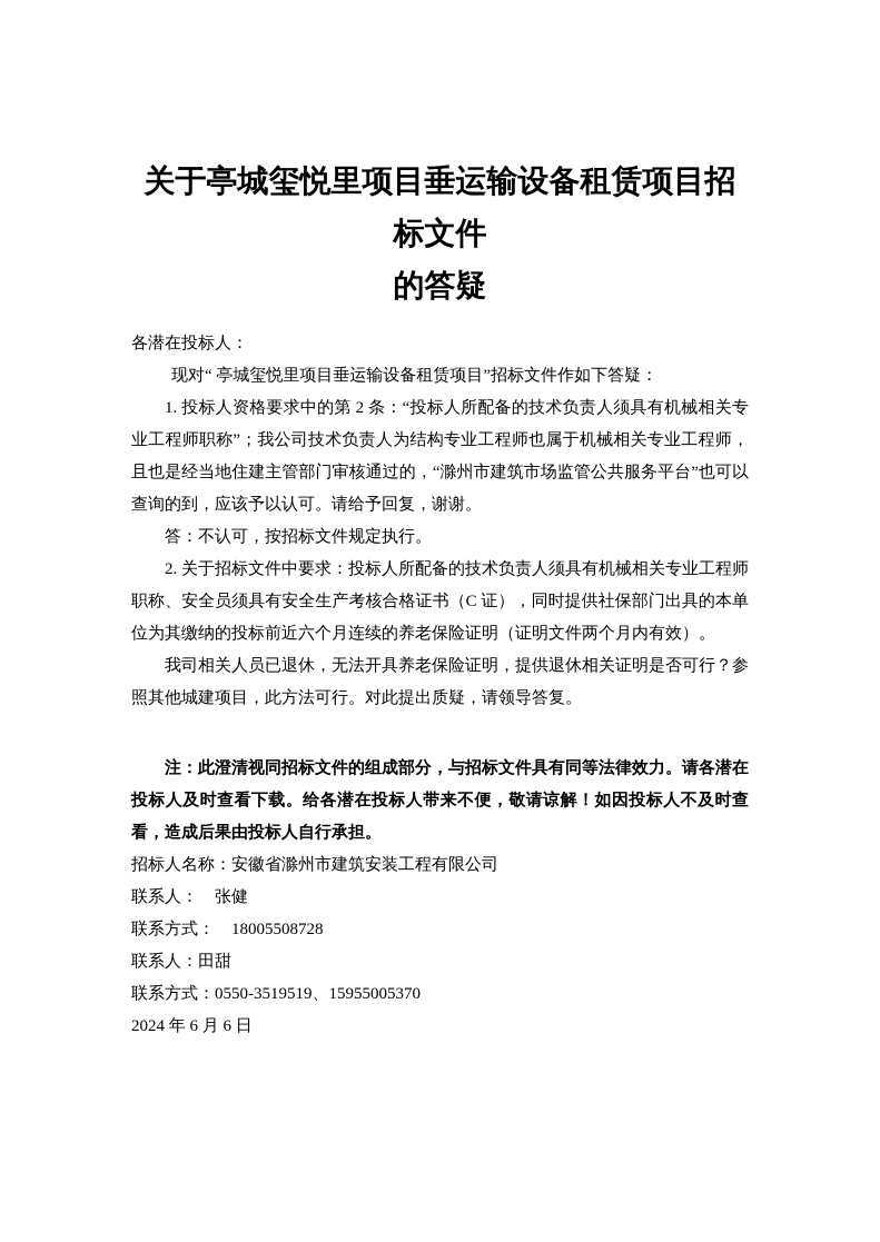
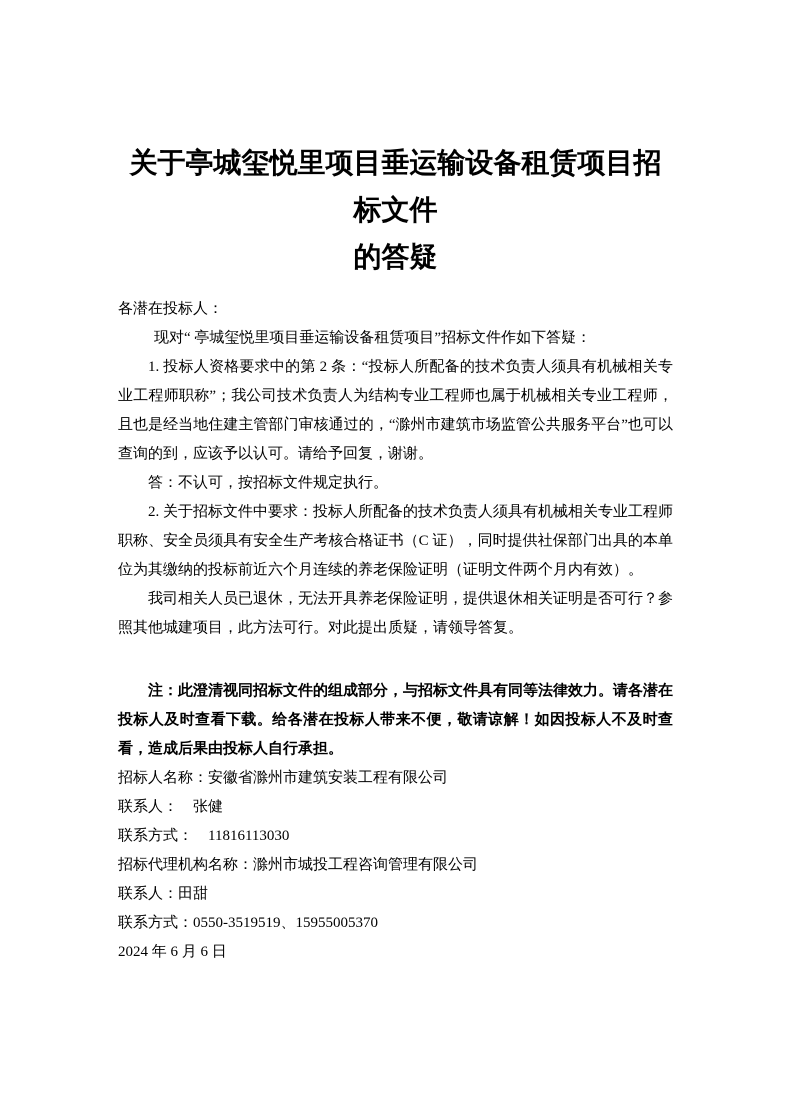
  关于亭城玺悦里项目垂运输设备租赁项目招标文件
  的答疑
  各潜在投标人：
  现对“ 亭城玺悦里项目垂运输设备租赁项目”招标文件作如下答疑：
  1. 投标人资格要求中的第 2 条：“投标人所配备的技术负责人须具有机械相关专业工程师职称”；我公司技术负责人为结构专业工程师也属于机械相关专业工程师，且也是经当地住建主管部门审核通过的，“滁州市建筑市场监管公共服务平台”也可以查询的到，应该予以认可。请给予回复，谢谢。
  答：不认可，按招标文件规定执行。
  2. 关于招标文件中要求：投标人所配备的技术负责人须具有机械相关专业工程师职称、安全员须具有安全生产考核合格证书（C 证），同时提供社保部门出具的本单位为其缴纳的投标前近六个月连续的养老保险证明（证明文件两个月内有效）。
  我司相关人员已退休，无法开具养老保险证明，提供退休相关证明是否可行？参照其他城建项目，此方法可行。对此提出质疑，请领导答复。
  注：此澄清视同招标文件的组成部分，与招标文件具有同等法律效力。请各潜在投标人及时查看下载。给各潜在投标人带来不便，敬请谅解！如因投标人不及时查看，造成后果由投标人自行承担。
  招标人名称：安徽省滁州市建筑安装工程有限公司
  联系人： 张健
- 联系方式： 18005508728
+ 联系方式： 11816113030
+ 招标代理机构名称：滁州市城投工程咨询管理有限公司
  联系人：田甜
  联系方式：0550-3519519、15955005370
  2024 年 6 月 6 日
